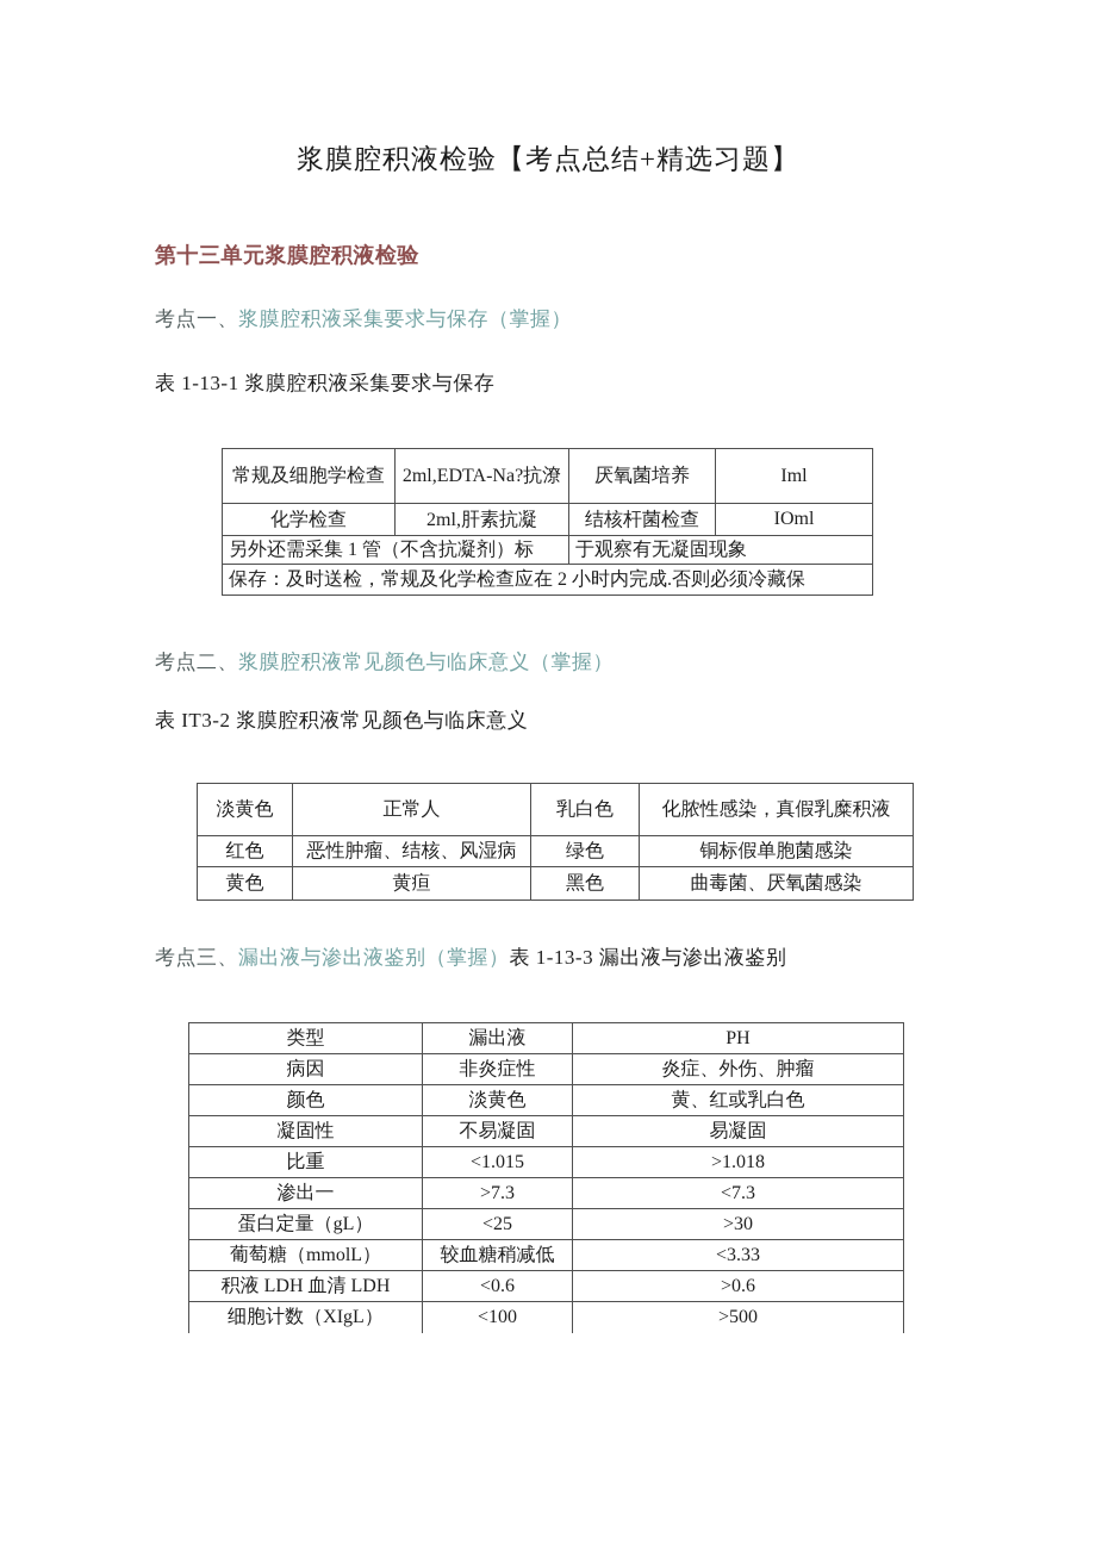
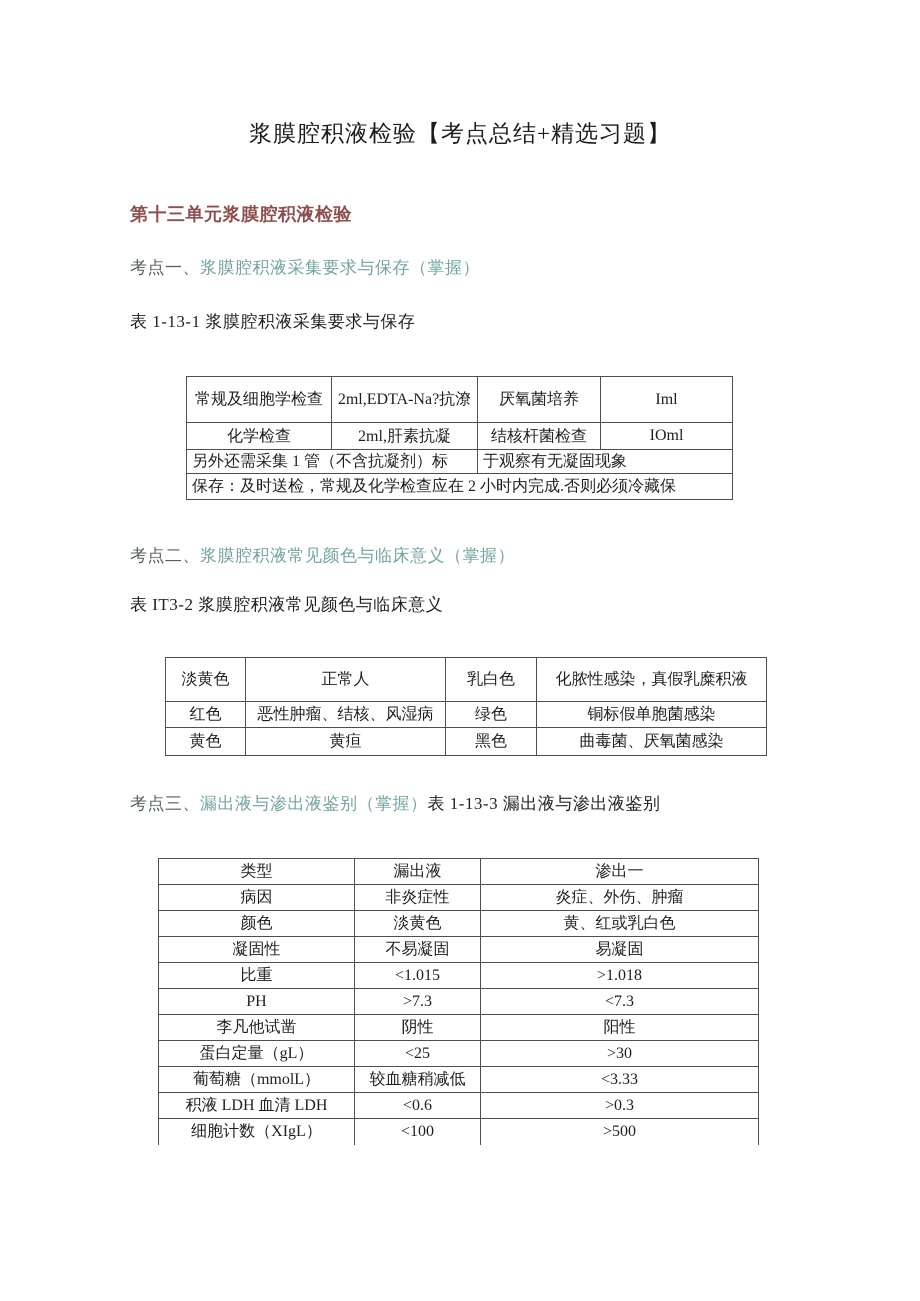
  浆膜腔积液检验【考点总结+精选习题】
  第十三单元浆膜腔积液检验
  考点一、浆膜腔积液采集要求与保存（掌握）
  表 1-13-1 浆膜腔积液采集要求与保存
  常规及细胞学检查	2ml,EDTA-Na?抗潦	厌氧菌培养	Iml
  化学检查	2ml,肝素抗凝	结核杆菌检查	IOml
  另外还需采集 1 管（不含抗凝剂）标	于观察有无凝固现象
  保存：及时送检，常规及化学检查应在 2 小时内完成.否则必须冷藏保
  考点二、浆膜腔积液常见颜色与临床意义（掌握）
  表 IT3-2 浆膜腔积液常见颜色与临床意义
  淡黄色	正常人	乳白色	化脓性感染，真假乳糜积液
  红色	恶性肿瘤、结核、风湿病	绿色	铜标假单胞菌感染
  黄色	黄疸	黑色	曲毒菌、厌氧菌感染
  考点三、漏出液与渗出液鉴别（掌握）表 1-13-3 漏出液与渗出液鉴别
- 类型	漏出液	PH
+ 类型	漏出液	渗出一
  病因	非炎症性	炎症、外伤、肿瘤
  颜色	淡黄色	黄、红或乳白色
  凝固性	不易凝固	易凝固
  比重	<1.015	>1.018
- 渗出一	>7.3	<7.3
+ PH	>7.3	<7.3
+ 李凡他试凿	阴性	阳性
  蛋白定量（gL）	<25	>30
  葡萄糖（mmolL）	较血糖稍减低	<3.33
- 积液 LDH 血清 LDH	<0.6	>0.6
+ 积液 LDH 血清 LDH	<0.6	>0.3
  细胞计数（XIgL）	<100	>500
